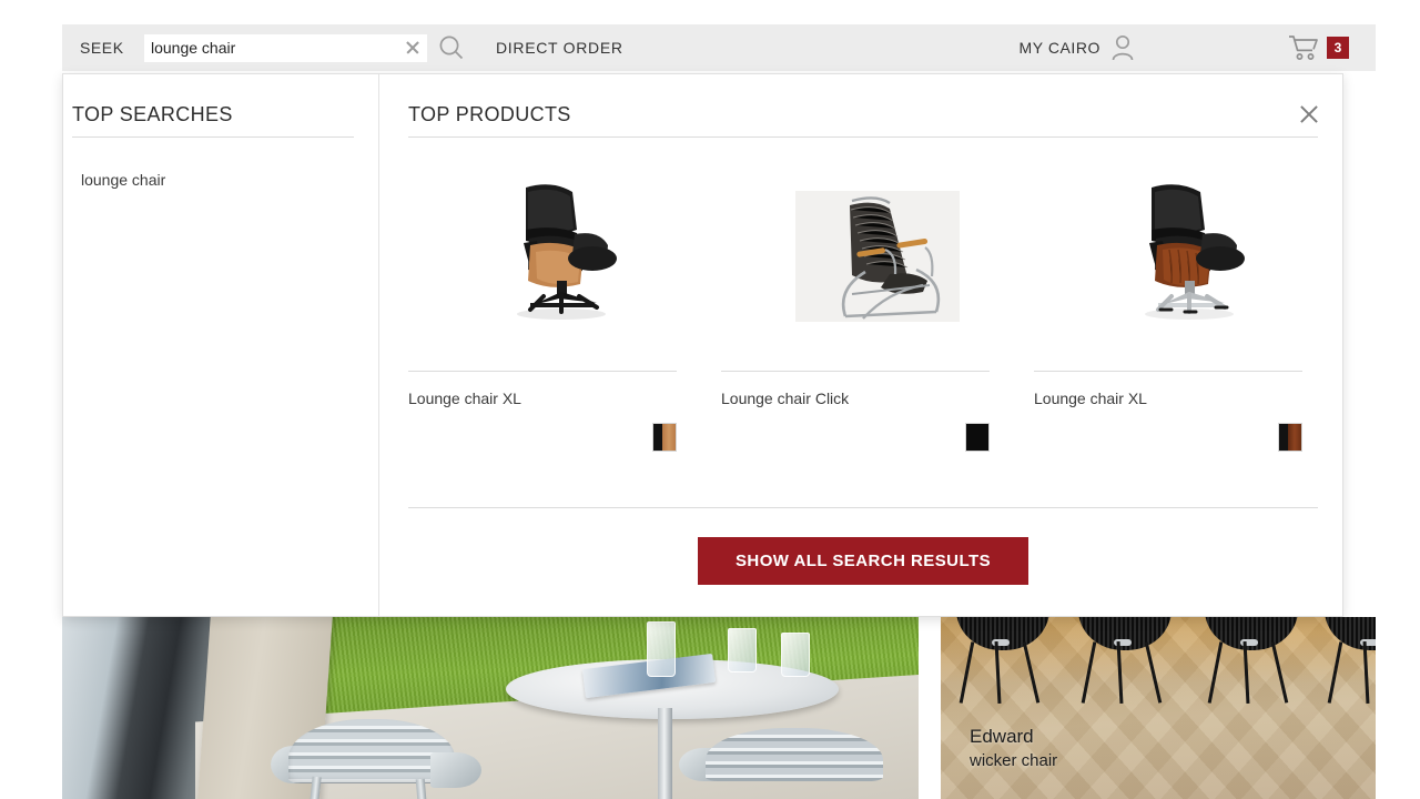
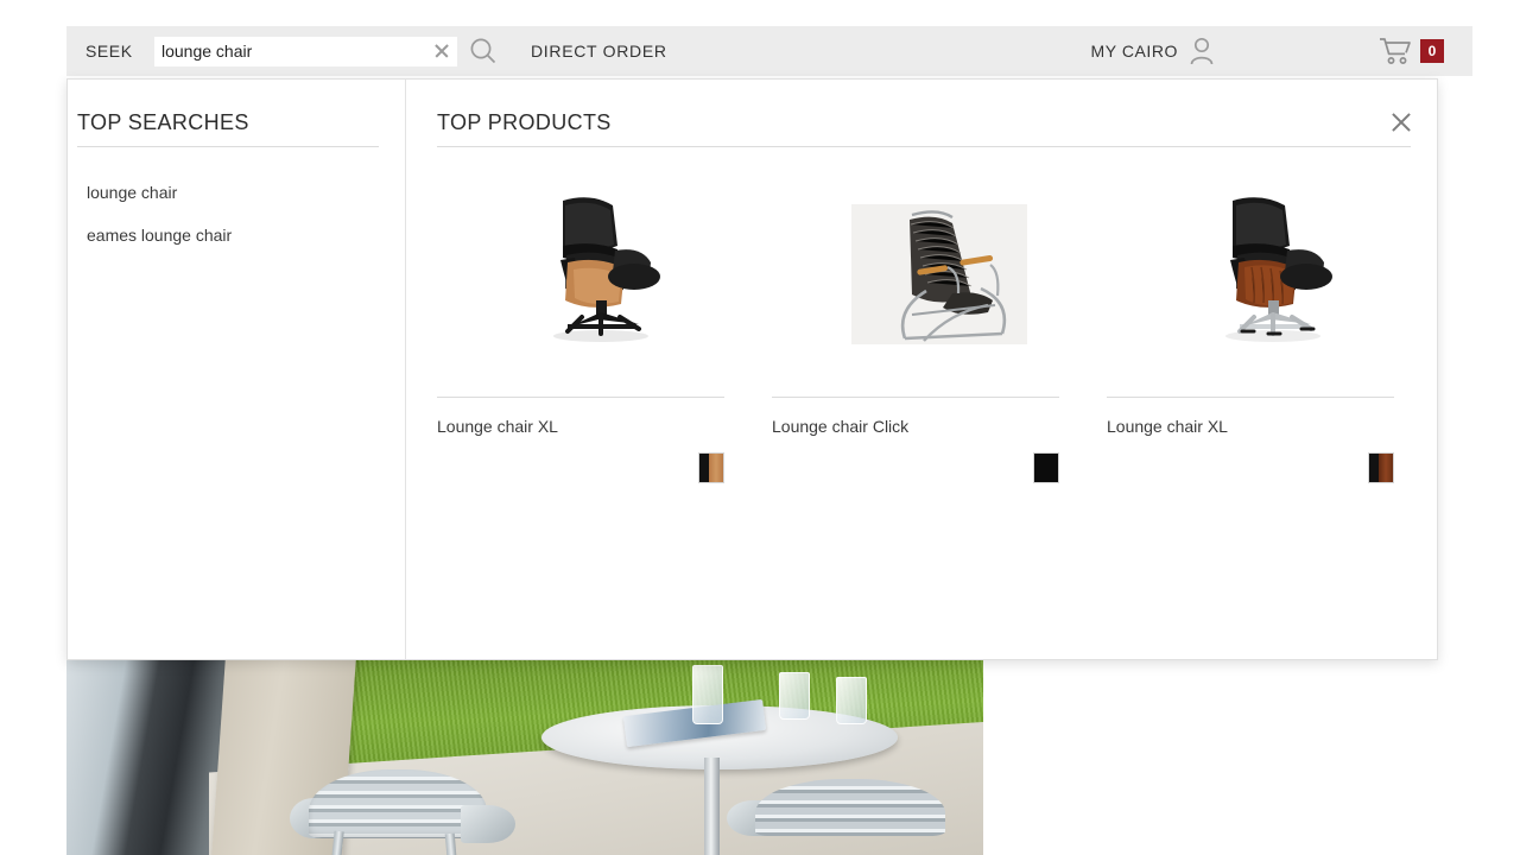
- Edward
- wicker chair
  SEEK
  lounge chair
  DIRECT ORDER
  MY CAIRO
- 3
+ 0
  TOP SEARCHES
  lounge chair
+ eames lounge chair
  TOP PRODUCTS
  Lounge chair XL
  Lounge chair Click
  Lounge chair XL
- SHOW ALL SEARCH RESULTS
